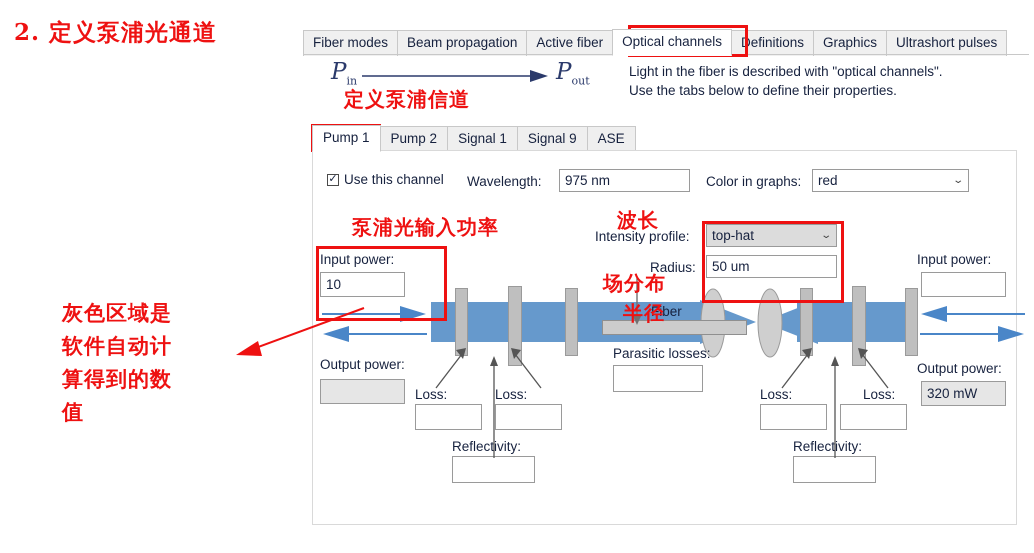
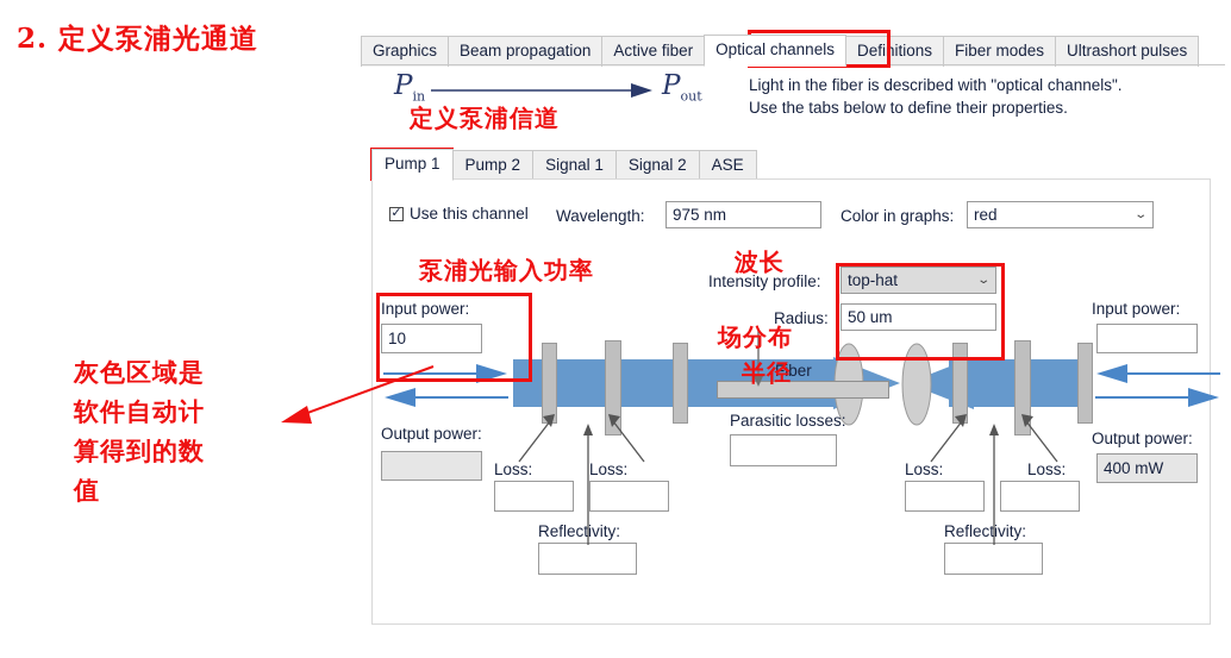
- Fiber modes
+ Graphics
  Beam propagation
  Active fiber
  Optical channels
  Definitions
- Graphics
+ Fiber modes
  Ultrashort pulses
  Light in the fiber is described with "optical channels".
  Use the tabs below to define their properties.
  Pin
  Pout
  Pump 1
  Pump 2
  Signal 1
- Signal 9
+ Signal 2
  ASE
  ✓
  Use this channel
  Wavelength:
  975 nm
  Color in graphs:
  red
  ⌄
  Intensity profile:
  top-hat
  ⌄
  Radius:
  50 um
  Fiber
  Input power:
  10
  Output power:
  Loss:
  Loss:
  Reflectivity:
  Parasitic losses:
  Input power:
  Output power:
- 320 mW
+ 400 mW
  Loss:
  Loss:
  Reflectivity:
  2. 定义泵浦光通道
  定义泵浦信道
  泵浦光输入功率
  波长
  场分布
  半径
  灰色区域是
  软件自动计
  算得到的数
  值
